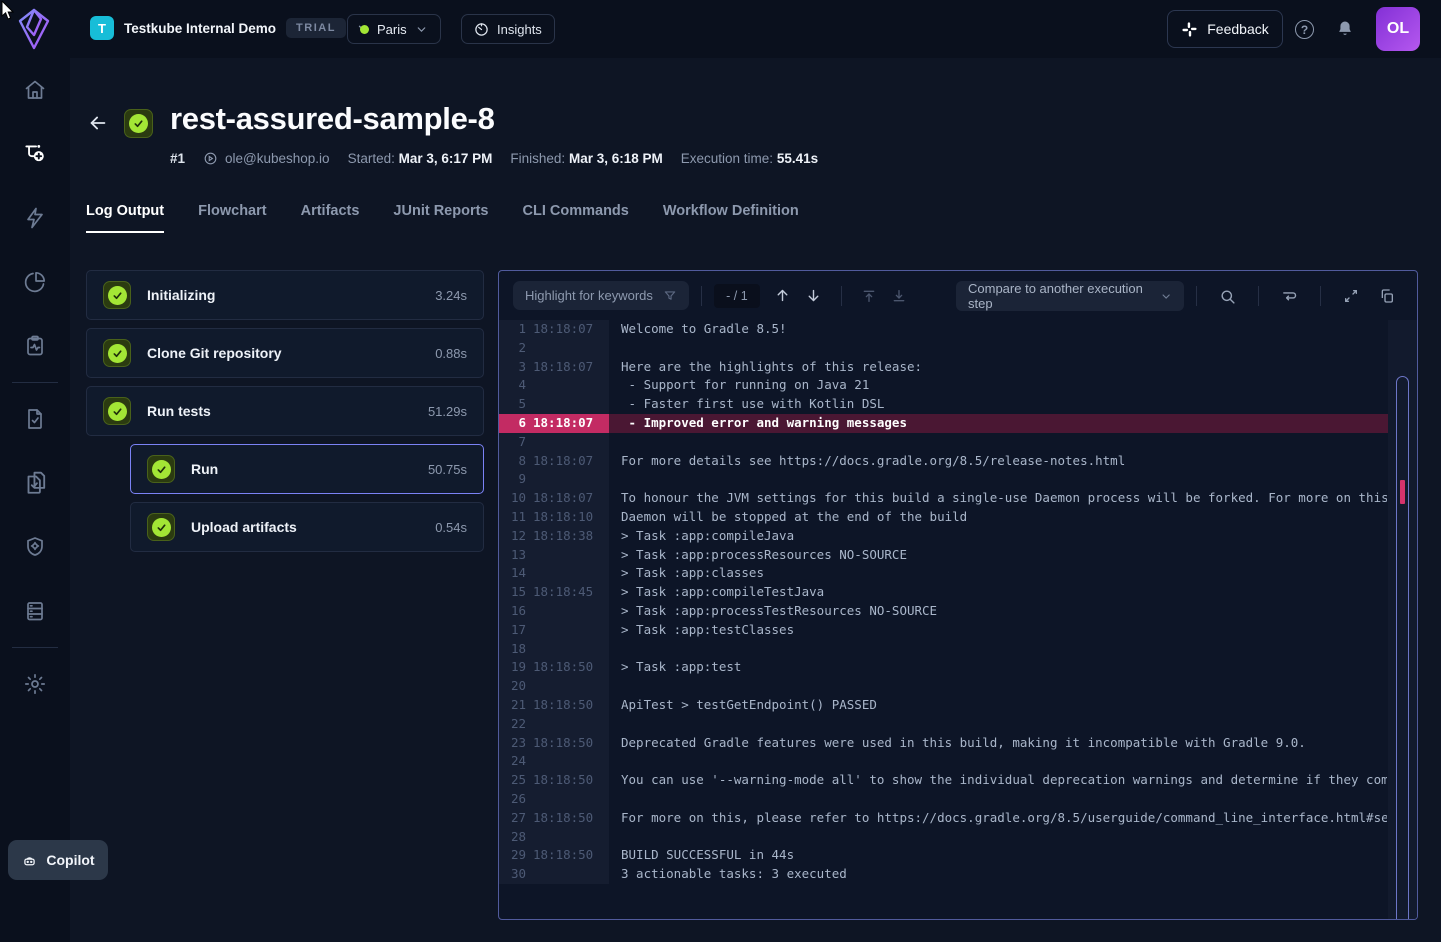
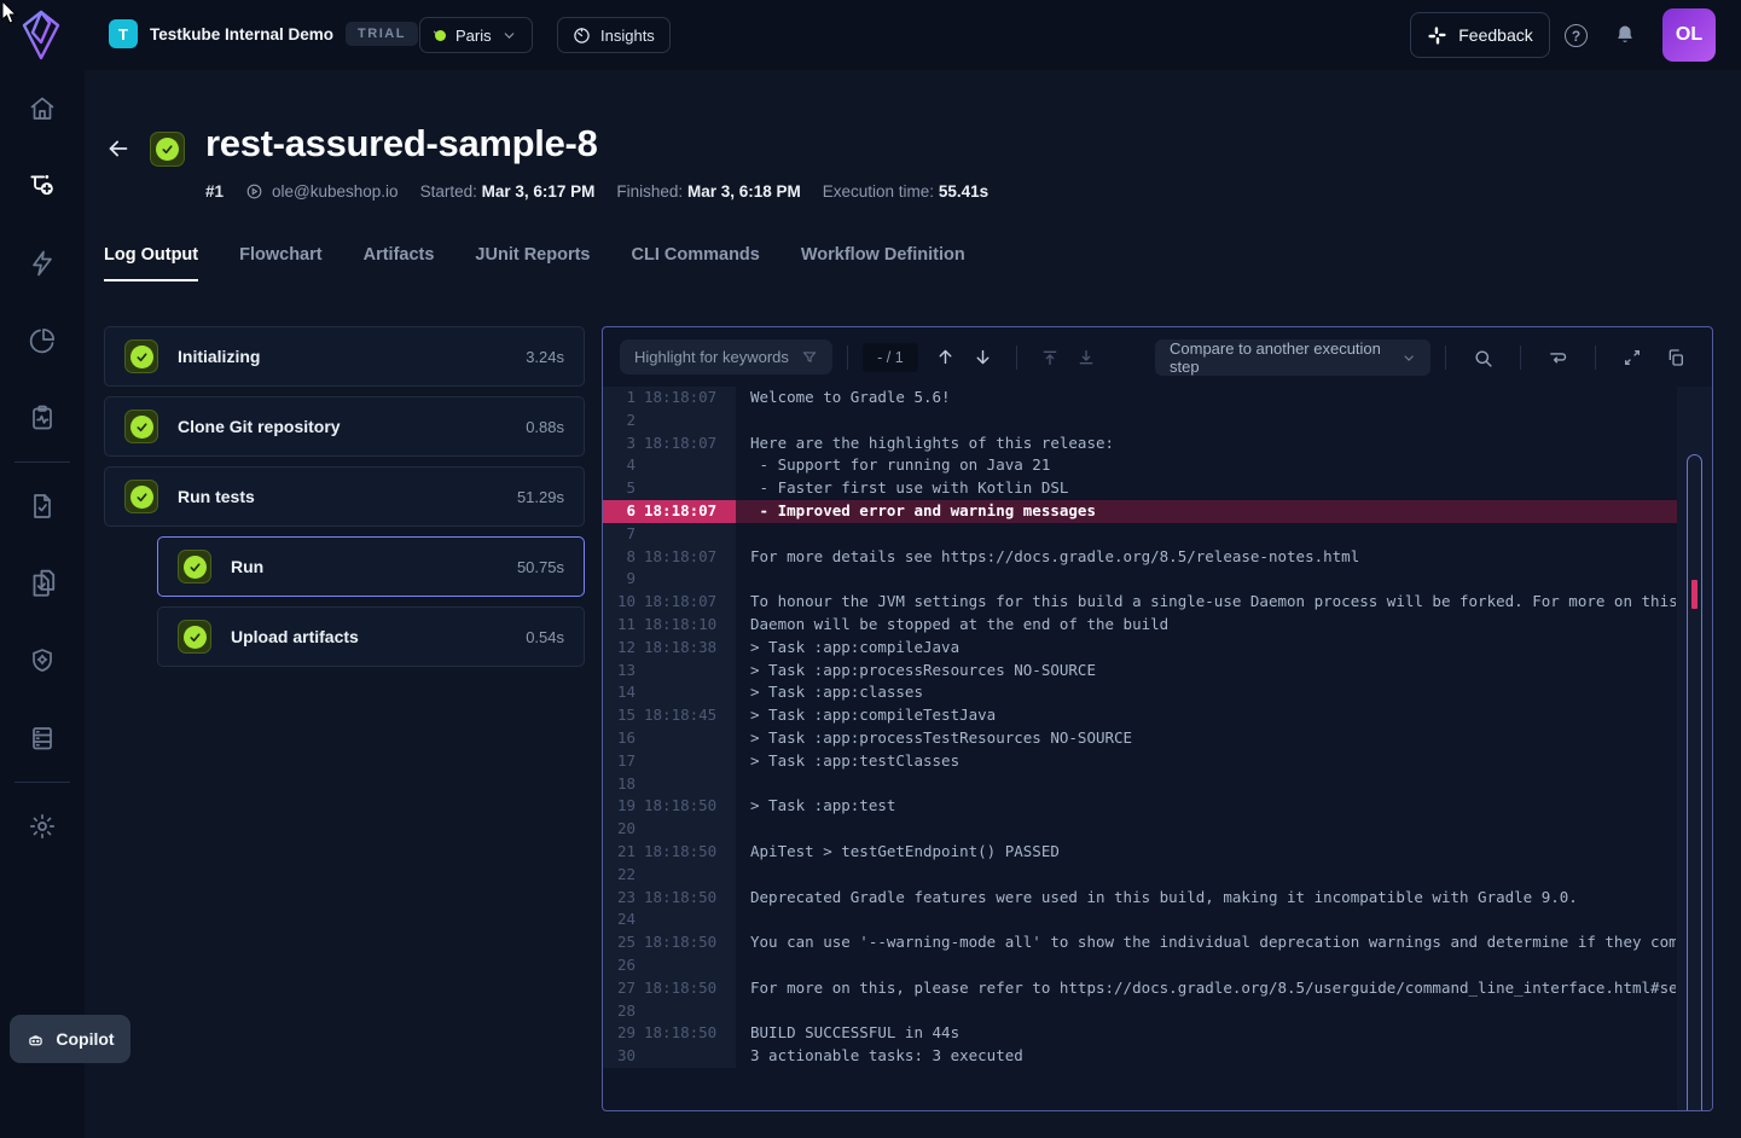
  T
  Testkube Internal Demo
  TRIAL
  Paris
  Insights
  Feedback
  ?
  OL
  Copilot
  rest-assured-sample-8
  #1
  ole@kubeshop.io
  Started: Mar 3, 6:17 PM
  Finished: Mar 3, 6:18 PM
  Execution time: 55.41s
  Log Output
  Flowchart
  Artifacts
  JUnit Reports
  CLI Commands
  Workflow Definition
  Initializing
  3.24s
  Clone Git repository
  0.88s
  Run tests
  51.29s
  Run
  50.75s
  Upload artifacts
  0.54s
  Highlight for keywords
  - / 1
  Compare to another execution step
  1
  18:18:07
- Welcome to Gradle 8.5!
+ Welcome to Gradle 5.6!
  2
  3
  18:18:07
  Here are the highlights of this release:
  4
  - Support for running on Java 21
  5
  - Faster first use with Kotlin DSL
  6
  18:18:07
  - Improved error and warning messages
  7
  8
  18:18:07
  For more details see https://docs.gradle.org/8.5/release-notes.html
  9
  10
  18:18:07
  To honour the JVM settings for this build a single-use Daemon process will be forked. For more on this
  11
  18:18:10
  Daemon will be stopped at the end of the build
  12
  18:18:38
  > Task :app:compileJava
  13
  > Task :app:processResources NO-SOURCE
  14
  > Task :app:classes
  15
  18:18:45
  > Task :app:compileTestJava
  16
  > Task :app:processTestResources NO-SOURCE
  17
  > Task :app:testClasses
  18
  19
  18:18:50
  > Task :app:test
  20
  21
  18:18:50
  ApiTest > testGetEndpoint() PASSED
  22
  23
  18:18:50
  Deprecated Gradle features were used in this build, making it incompatible with Gradle 9.0.
  24
  25
  18:18:50
  You can use '--warning-mode all' to show the individual deprecation warnings and determine if they com
  26
  27
  18:18:50
  For more on this, please refer to https://docs.gradle.org/8.5/userguide/command_line_interface.html#se
  28
  29
  18:18:50
  BUILD SUCCESSFUL in 44s
  30
  3 actionable tasks: 3 executed
